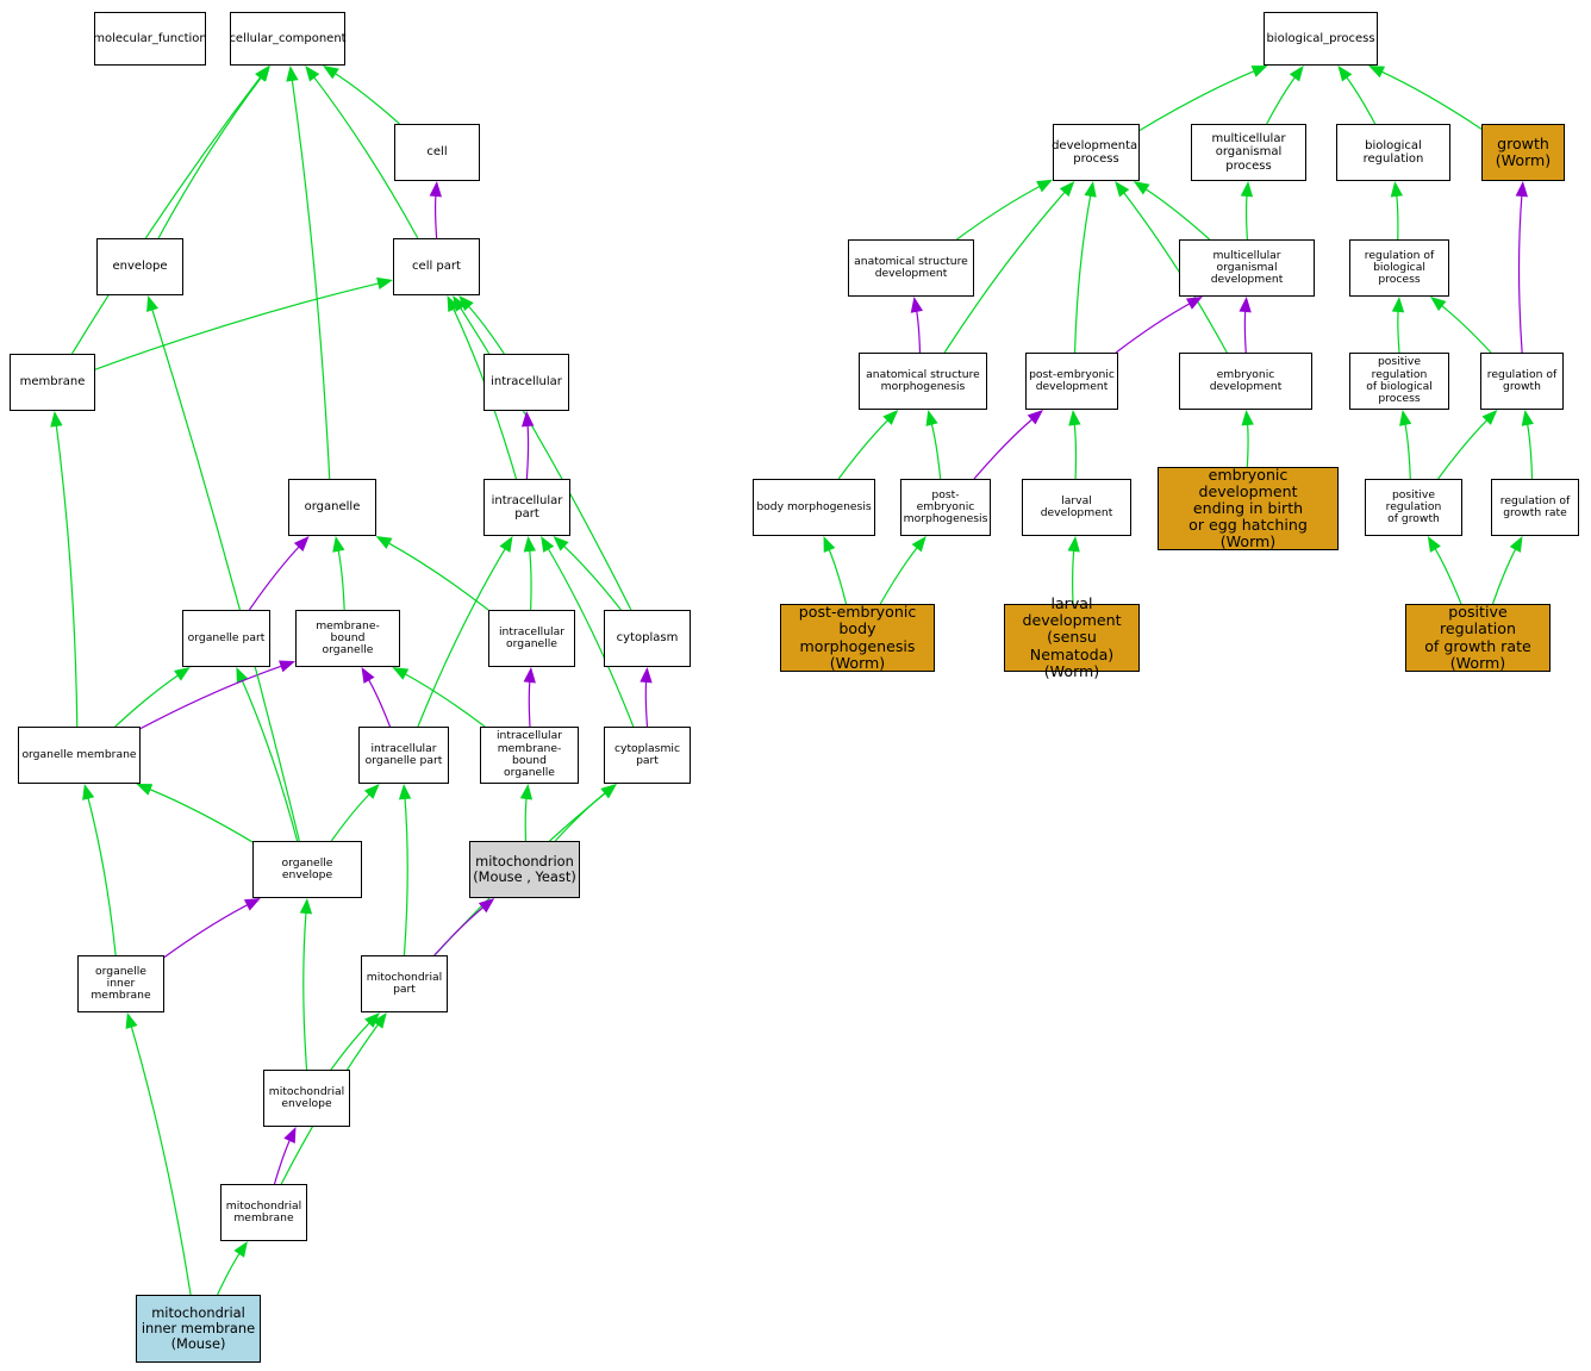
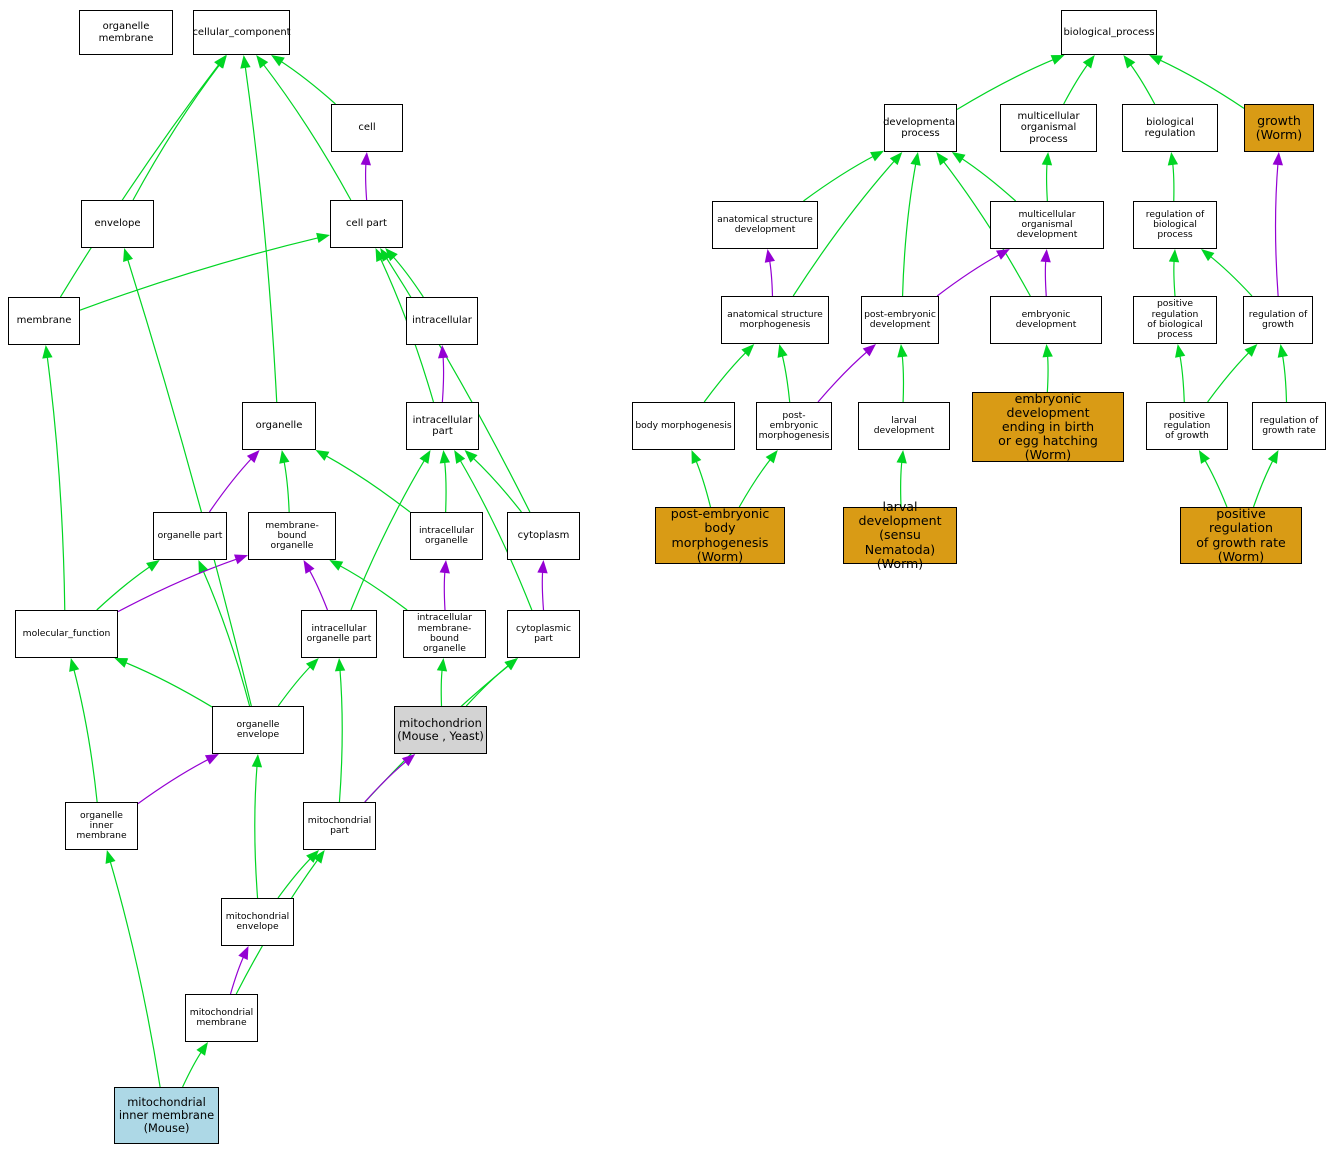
- molecular_function
+ organelle membrane
  cellular_component
  cell
  envelope
  cell part
  membrane
  intracellular
  organelle
  intracellular
  part
  organelle part
  membrane-bound
  organelle
  intracellular
  organelle
  cytoplasm
- organelle membrane
+ molecular_function
  intracellular
  organelle part
  intracellular
  membrane-bound
  organelle
  cytoplasmic
  part
  organelle envelope
  mitochondrion
  (Mouse , Yeast)
  organelle inner
  membrane
  mitochondrial
  part
  mitochondrial
  envelope
  mitochondrial
  membrane
  mitochondrial
  inner membrane
  (Mouse)
  biological_process
  developmental
  process
  multicellular
  organismal process
  biological regulation
  growth
  (Worm)
  anatomical structure
  development
  multicellular
  organismal development
  regulation of
  biological process
  anatomical structure
  morphogenesis
  post-embryonic
  development
  embryonic development
  positive regulation
  of biological
  process
  regulation of
  growth
  body morphogenesis
  post-embryonic
  morphogenesis
  larval development
  embryonic development
  ending in birth
  or egg hatching
  (Worm)
  positive regulation
  of growth
  regulation of
  growth rate
  post-embryonic
  body morphogenesis
  (Worm)
  larval development
  (sensu Nematoda)
  (Worm)
  positive regulation
  of growth rate
  (Worm)
